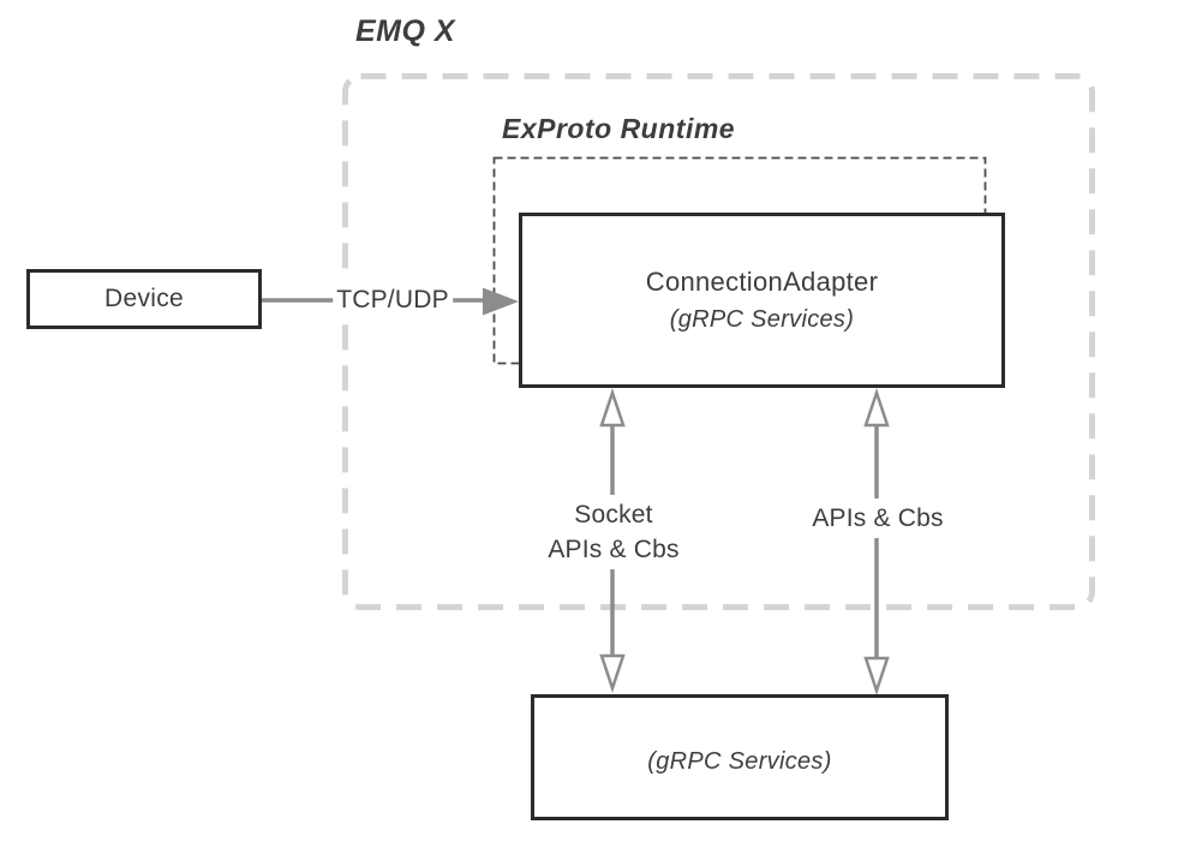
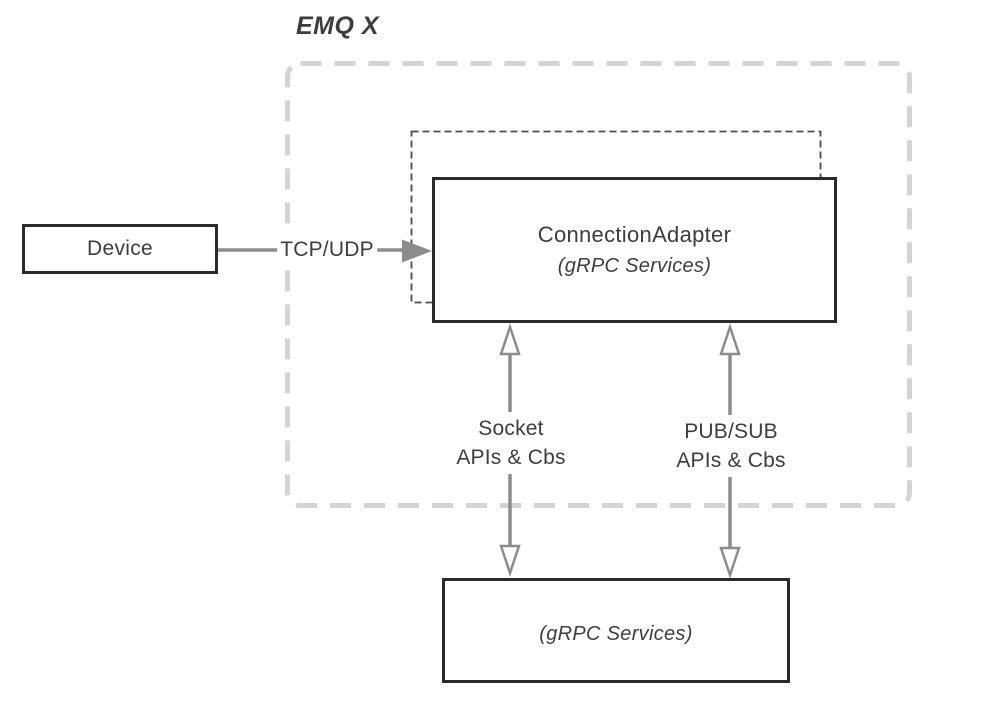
  EMQ X
- ExProto Runtime
  Device
  ConnectionAdapter
  (gRPC Services)
  (gRPC Services)
  TCP/UDP
  Socket
  APIs & Cbs
+ PUB/SUB
  APIs & Cbs
